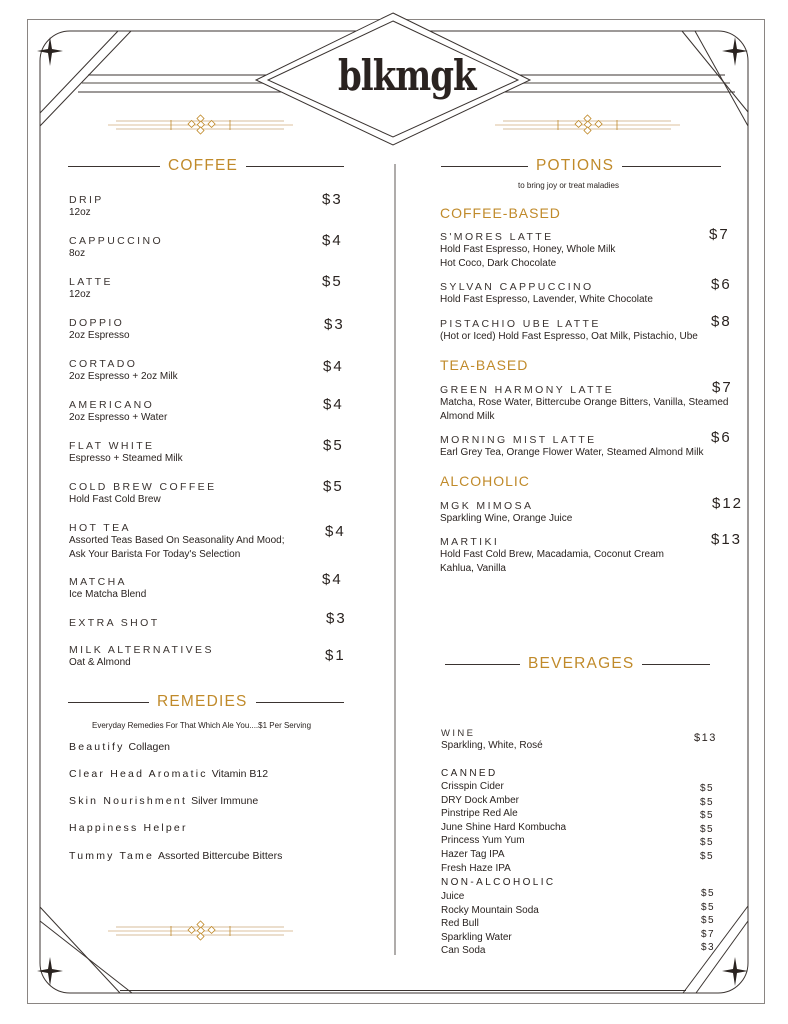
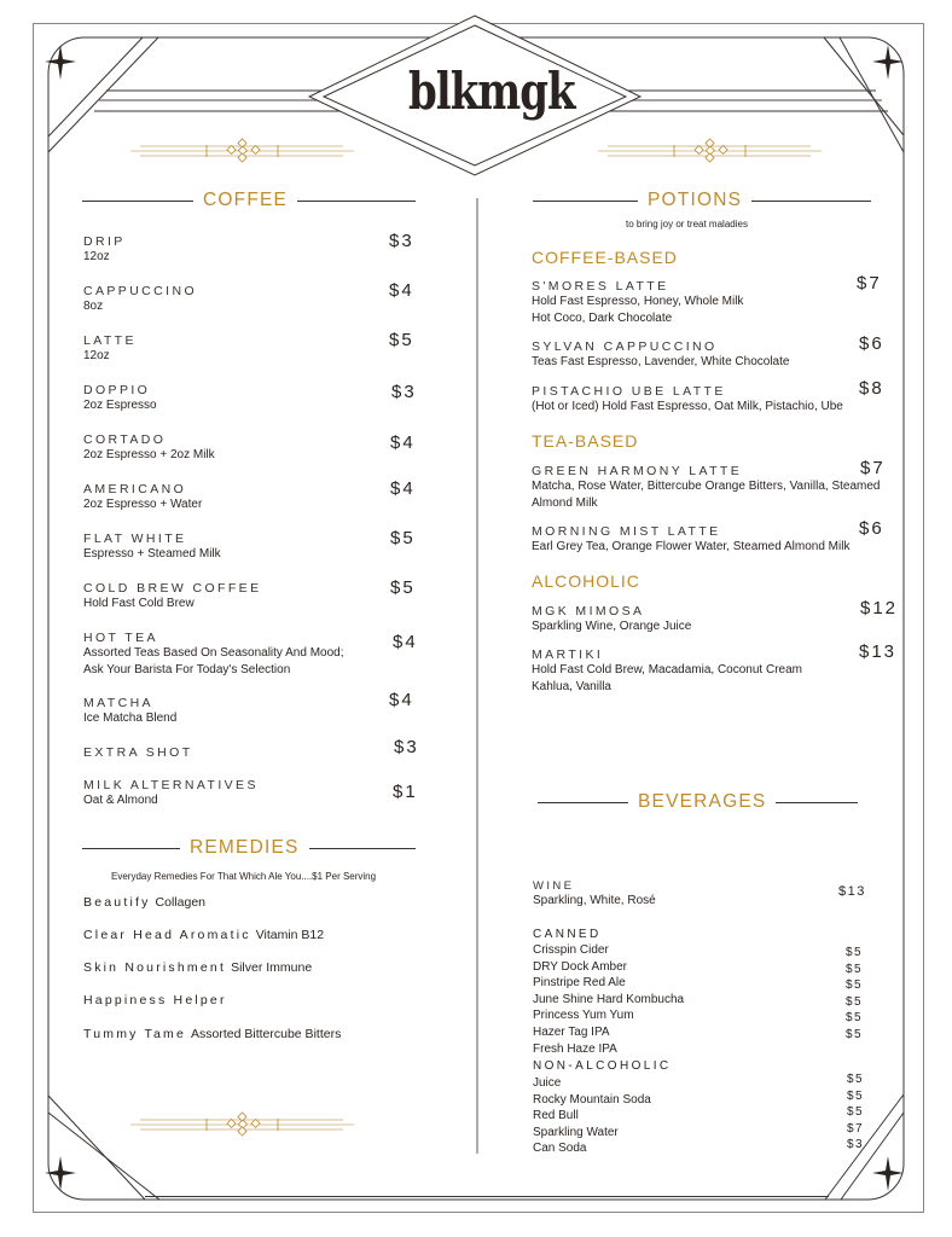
  blkmgk
  COFFEE
  DRIP
  12oz
  $3
  CAPPUCCINO
  8oz
  $4
  LATTE
  12oz
  $5
  DOPPIO
  2oz Espresso
  $3
  CORTADO
  2oz Espresso + 2oz Milk
  $4
  AMERICANO
  2oz Espresso + Water
  $4
  FLAT WHITE
  Espresso + Steamed Milk
  $5
  COLD BREW COFFEE
  Hold Fast Cold Brew
  $5
  HOT TEA
  Assorted Teas Based On Seasonality And Mood;
  Ask Your Barista For Today's Selection
  $4
  MATCHA
  Ice Matcha Blend
  $4
  EXTRA SHOT
  $3
  MILK ALTERNATIVES
  Oat & Almond
  $1
  REMEDIES
  Everyday Remedies For That Which Ale You....$1 Per Serving
  Beautify Collagen
  Clear Head Aromatic Vitamin B12
  Skin Nourishment Silver Immune
  Happiness Helper
  Tummy Tame Assorted Bittercube Bitters
  POTIONS
  to bring joy or treat maladies
  COFFEE-BASED
  S'MORES LATTE
  Hold Fast Espresso, Honey, Whole Milk
  Hot Coco, Dark Chocolate
  $7
  SYLVAN CAPPUCCINO
- Hold Fast Espresso, Lavender, White Chocolate
+ Teas Fast Espresso, Lavender, White Chocolate
  $6
  PISTACHIO UBE LATTE
  (Hot or Iced) Hold Fast Espresso, Oat Milk, Pistachio, Ube
  $8
  TEA-BASED
  GREEN HARMONY LATTE
  Matcha, Rose Water, Bittercube Orange Bitters, Vanilla, Steamed
  Almond Milk
  $7
  MORNING MIST LATTE
  Earl Grey Tea, Orange Flower Water, Steamed Almond Milk
  $6
  ALCOHOLIC
  MGK MIMOSA
  Sparkling Wine, Orange Juice
  $12
  MARTIKI
  Hold Fast Cold Brew, Macadamia, Coconut Cream
  Kahlua, Vanilla
  $13
  BEVERAGES
  WINE
  Sparkling, White, Rosé
  $13
  CANNED
  Crisspin Cider
  $5
  DRY Dock Amber
  $5
  Pinstripe Red Ale
  $5
  June Shine Hard Kombucha
  $5
  Princess Yum Yum
  $5
  Hazer Tag IPA
  $5
  Fresh Haze IPA
  NON-ALCOHOLIC
  Juice
  $5
  Rocky Mountain Soda
  $5
  Red Bull
  $5
  Sparkling Water
  $7
  Can Soda
  $3
